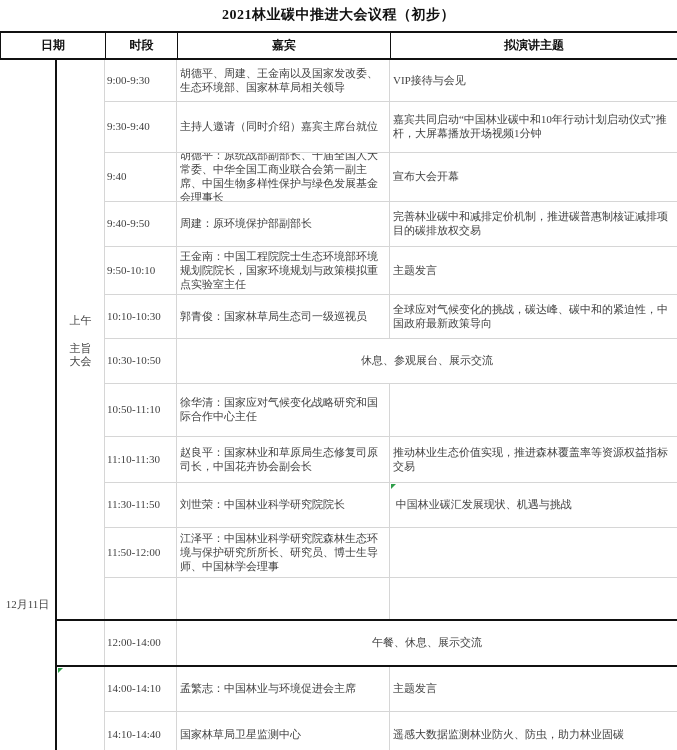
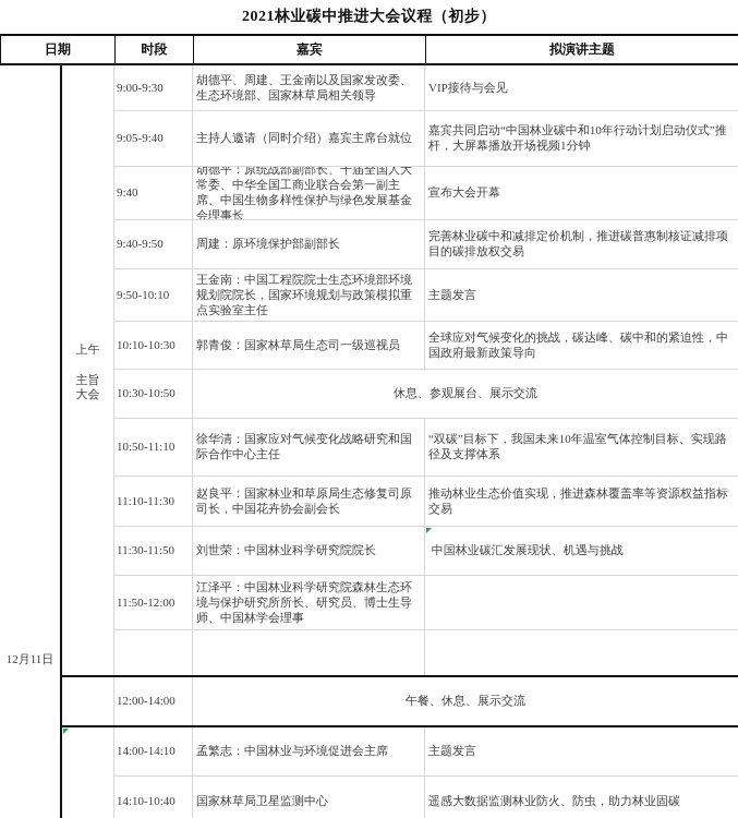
  2021林业碳中推进大会议程（初步）
  日期
  时段
  嘉宾
  拟演讲主题
  12月11日
  上午
  主旨
  大会
  9:00-9:30
  胡德平、周建、王金南以及国家发改委、生态环境部、国家林草局相关领导
  VIP接待与会见
- 9:30-9:40
+ 9:05-9:40
  主持人邀请（同时介绍）嘉宾主席台就位
  嘉宾共同启动“中国林业碳中和10年行动计划启动仪式”推杆，大屏幕播放开场视频1分钟
  9:40
  胡德平：原统战部副部长、十届全国人大常委、中华全国工商业联合会第一副主席、中国生物多样性保护与绿色发展基金会理事长
  宣布大会开幕
  9:40-9:50
  周建：原环境保护部副部长
  完善林业碳中和减排定价机制，推进碳普惠制核证减排项目的碳排放权交易
  9:50-10:10
  王金南：中国工程院院士生态环境部环境规划院院长，国家环境规划与政策模拟重点实验室主任
  主题发言
  10:10-10:30
  郭青俊：国家林草局生态司一级巡视员
  全球应对气候变化的挑战，碳达峰、碳中和的紧迫性，中国政府最新政策导向
  10:30-10:50
  休息、参观展台、展示交流
  10:50-11:10
  徐华清：国家应对气候变化战略研究和国际合作中心主任
+ “双碳”目标下，我国未来10年温室气体控制目标、实现路径及支撑体系
  11:10-11:30
  赵良平：国家林业和草原局生态修复司原司长，中国花卉协会副会长
  推动林业生态价值实现，推进森林覆盖率等资源权益指标交易
  11:30-11:50
  刘世荣：中国林业科学研究院院长
  中国林业碳汇发展现状、机遇与挑战
  11:50-12:00
  江泽平：中国林业科学研究院森林生态环境与保护研究所所长、研究员、博士生导师、中国林学会理事
  12:00-14:00
  午餐、休息、展示交流
  14:00-14:10
  孟繁志：中国林业与环境促进会主席
  主题发言
- 14:10-14:40
+ 14:10-10:40
  国家林草局卫星监测中心
  遥感大数据监测林业防火、防虫，助力林业固碳
